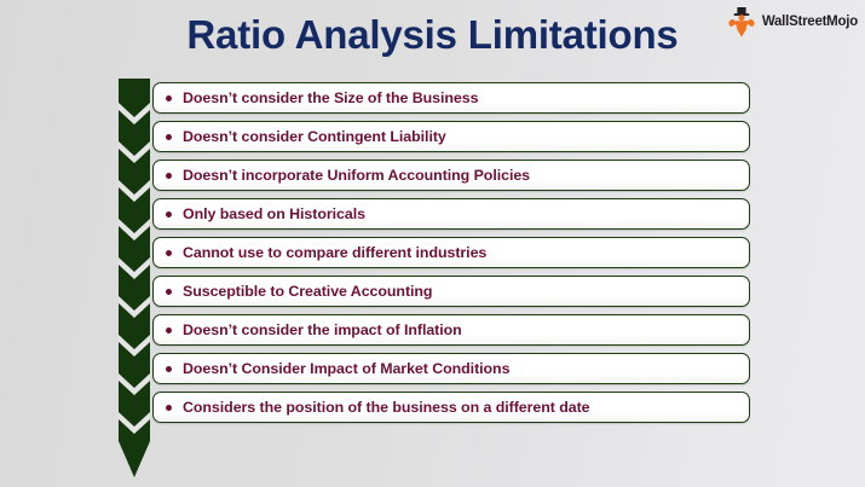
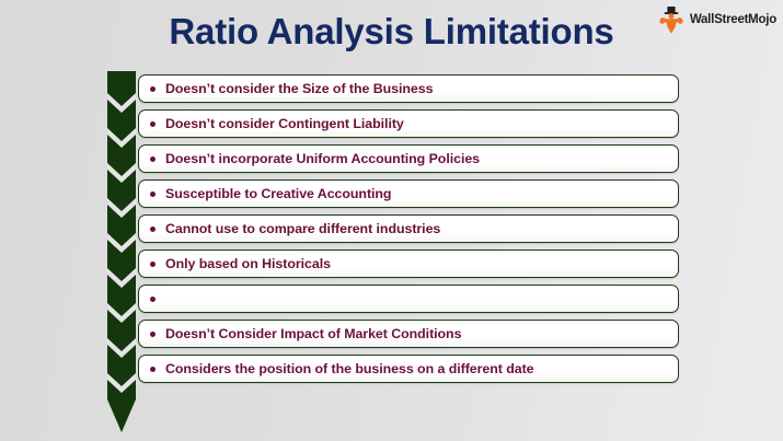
  Ratio Analysis Limitations
  WallStreetMojo
  Doesn’t consider the Size of the Business
  Doesn’t consider Contingent Liability
  Doesn’t incorporate Uniform Accounting Policies
- Only based on Historicals
+ Susceptible to Creative Accounting
  Cannot use to compare different industries
- Susceptible to Creative Accounting
+ Only based on Historicals
- Doesn’t consider the impact of Inflation
  Doesn’t Consider Impact of Market Conditions
  Considers the position of the business on a different date
